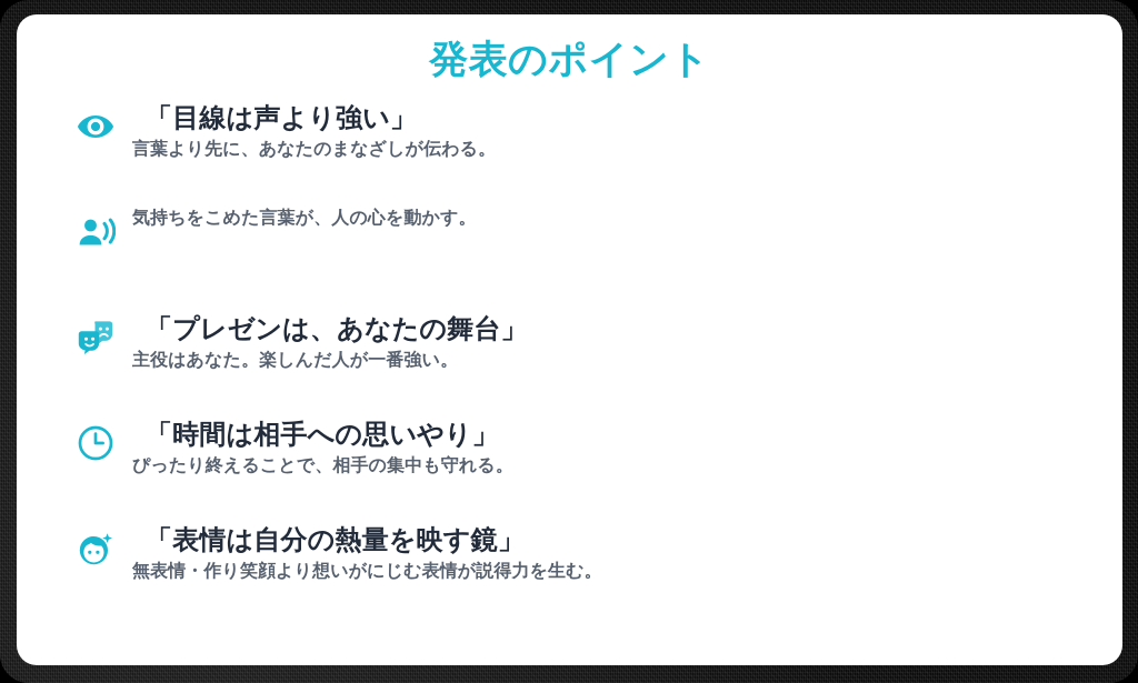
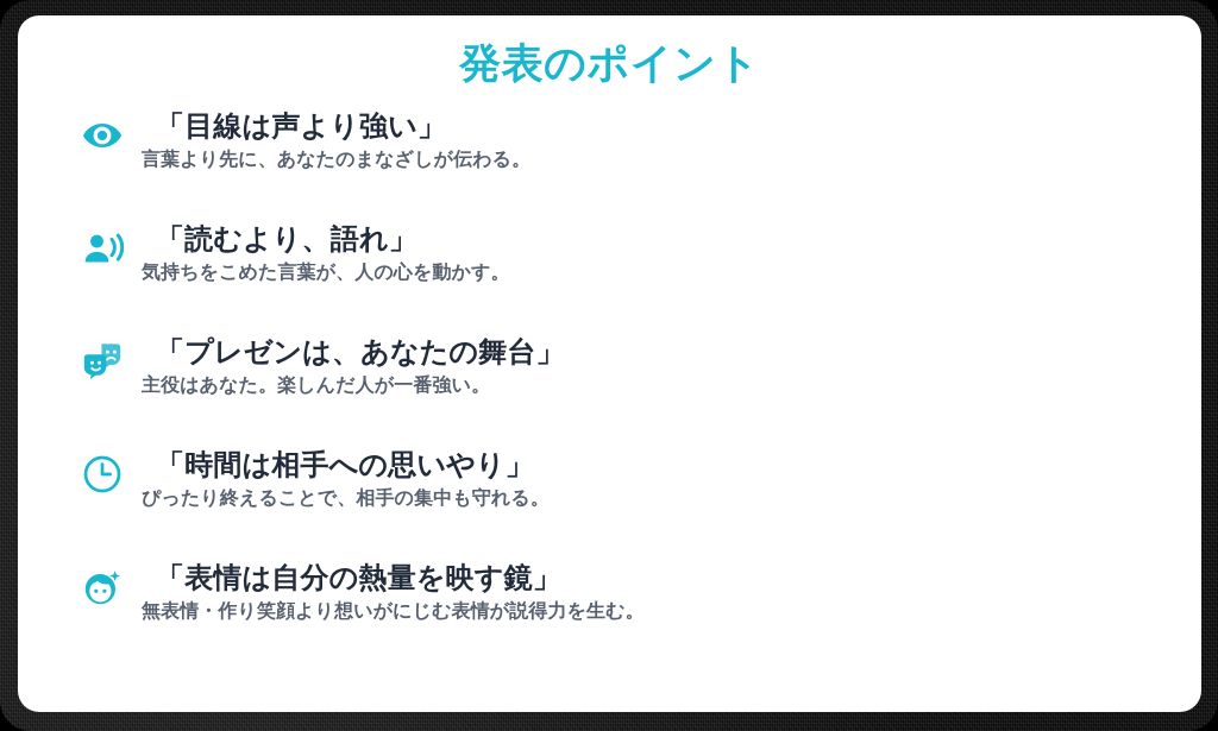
  発表のポイント
  「目線は声より強い」
  言葉より先に、あなたのまなざしが伝わる。
+ 「読むより、語れ」
  気持ちをこめた言葉が、人の心を動かす。
  「プレゼンは、あなたの舞台」
  主役はあなた。楽しんだ人が一番強い。
  「時間は相手への思いやり」
  ぴったり終えることで、相手の集中も守れる。
  「表情は自分の熱量を映す鏡」
  無表情・作り笑顔より想いがにじむ表情が説得力を生む。
